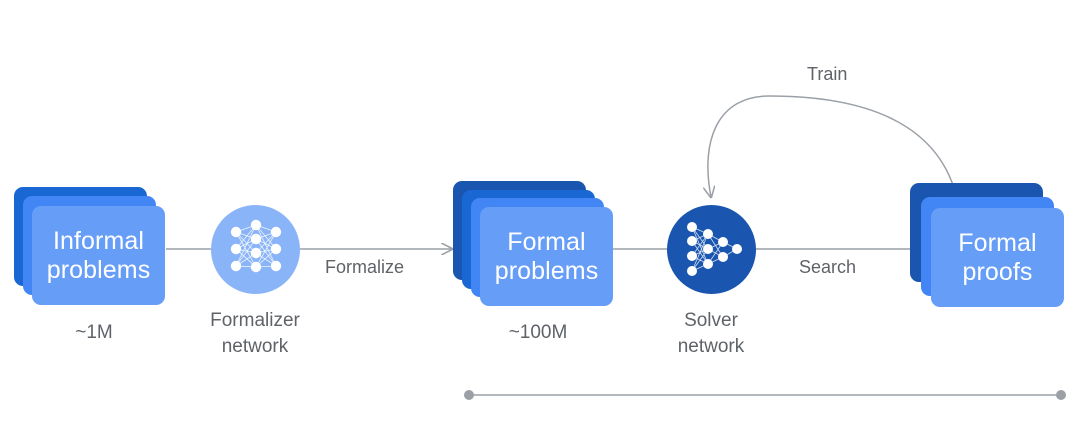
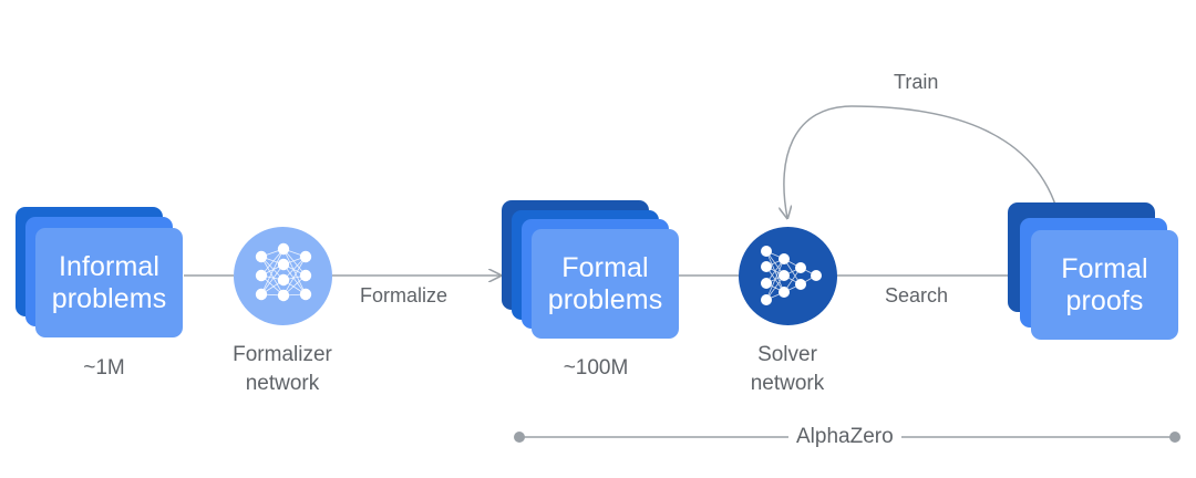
  Informal
  problems
  ~1M
  Formalizer
  network
  Formalize
  Formal
  problems
  ~100M
  Solver
  network
  Search
  Train
  Formal
  proofs
+ AlphaZero
